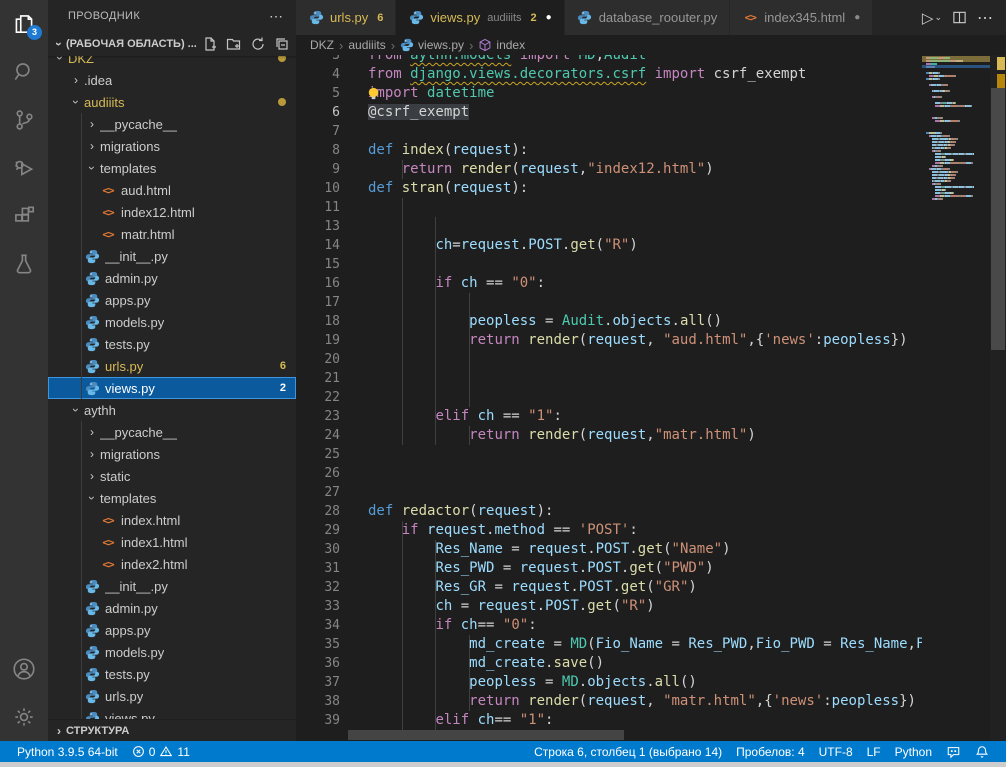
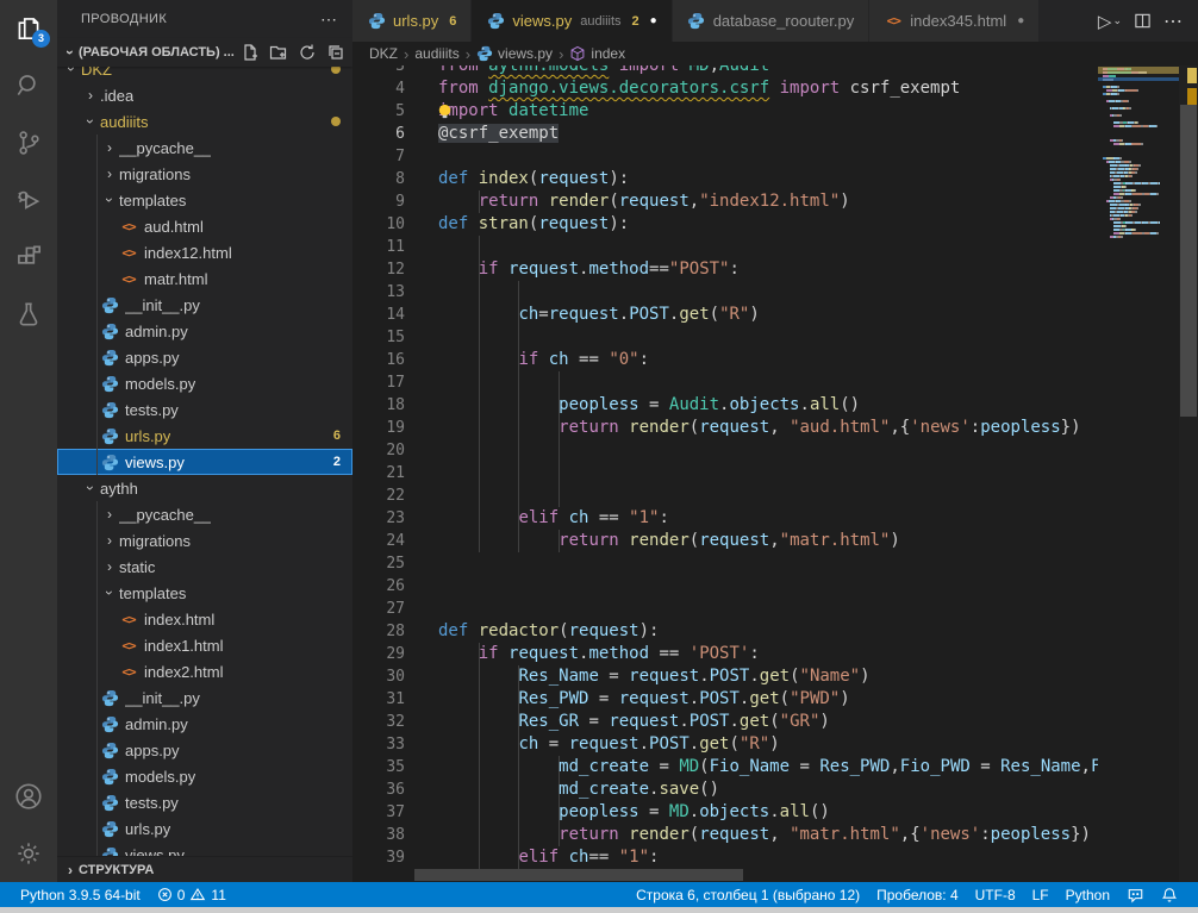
  3
  ПРОВОДНИК
  ⋯
  (РАБОЧАЯ ОБЛАСТЬ) ...
  DKZ
  ›
  .idea
  audiiits
  ›
  __pycache__
  ›
  migrations
  templates
  <>
  aud.html
  <>
  index12.html
  <>
  matr.html
  __init__.py
  admin.py
  apps.py
  models.py
  tests.py
  urls.py
  6
  views.py
  2
  aythh
  ›
  __pycache__
  ›
  migrations
  ›
  static
  templates
  <>
  index.html
  <>
  index1.html
  <>
  index2.html
  __init__.py
  admin.py
  apps.py
  models.py
  tests.py
  urls.py
  views.py
  ›
  СТРУКТУРА
  urls.py
  6
  views.py
  audiiits
  2
  ●
  database_roouter.py
  <>
  index345.html
  ●
  ▷
  ⌄
  ⋯
  DKZ
  ›
  audiiits
  ›
  views.py
  ›
  index
  3
  from aythh.models import MD,Audit
  4
  from django.views.decorators.csrf import csrf_exempt
  5
  mport datetime
  6
  @csrf_exempt
  7
  8
  def index(request):
  9
  return render(request,"index12.html")
  10
  def stran(request):
  11
+ 12
+ if request.method=="POST":
  13
  14
  ch=request.POST.get("R")
  15
  16
  if ch == "0":
  17
  18
  peopless = Audit.objects.all()
  19
  return render(request, "aud.html",{'news':peopless})
  20
  21
  22
  23
  elif ch == "1":
  24
  return render(request,"matr.html")
  25
  26
  27
  28
  def redactor(request):
  29
  if request.method == 'POST':
  30
  Res_Name = request.POST.get("Name")
  31
  Res_PWD = request.POST.get("PWD")
  32
  Res_GR = request.POST.get("GR")
  33
  ch = request.POST.get("R")
- 34
- if ch== "0":
  35
  md_create = MD(Fio_Name = Res_PWD,Fio_PWD = Res_Name,F
  36
  md_create.save()
  37
  peopless = MD.objects.all()
  38
  return render(request, "matr.html",{'news':peopless})
  39
  elif ch== "1":
  Python 3.9.5 64-bit
  0 11
- Строка 6, столбец 1 (выбрано 14)
+ Строка 6, столбец 1 (выбрано 12)
  Пробелов: 4
  UTF-8
  LF
  Python
